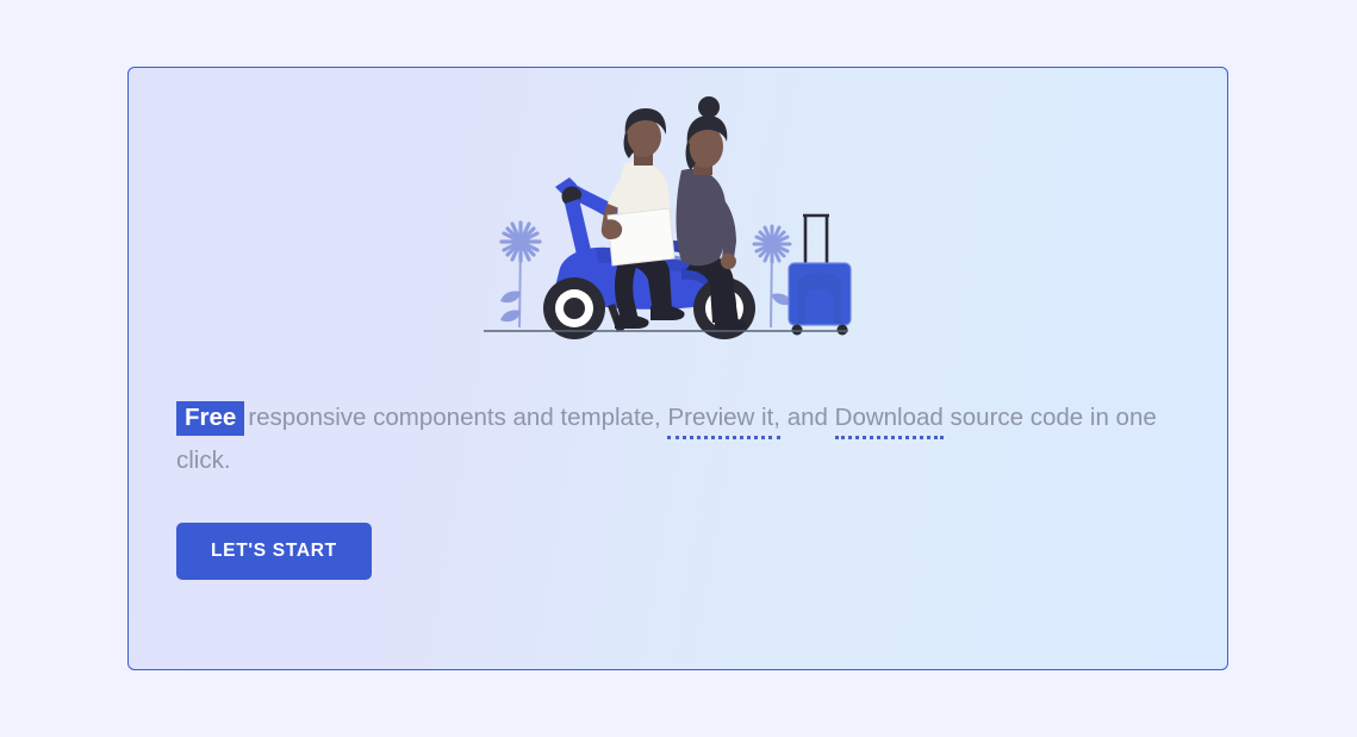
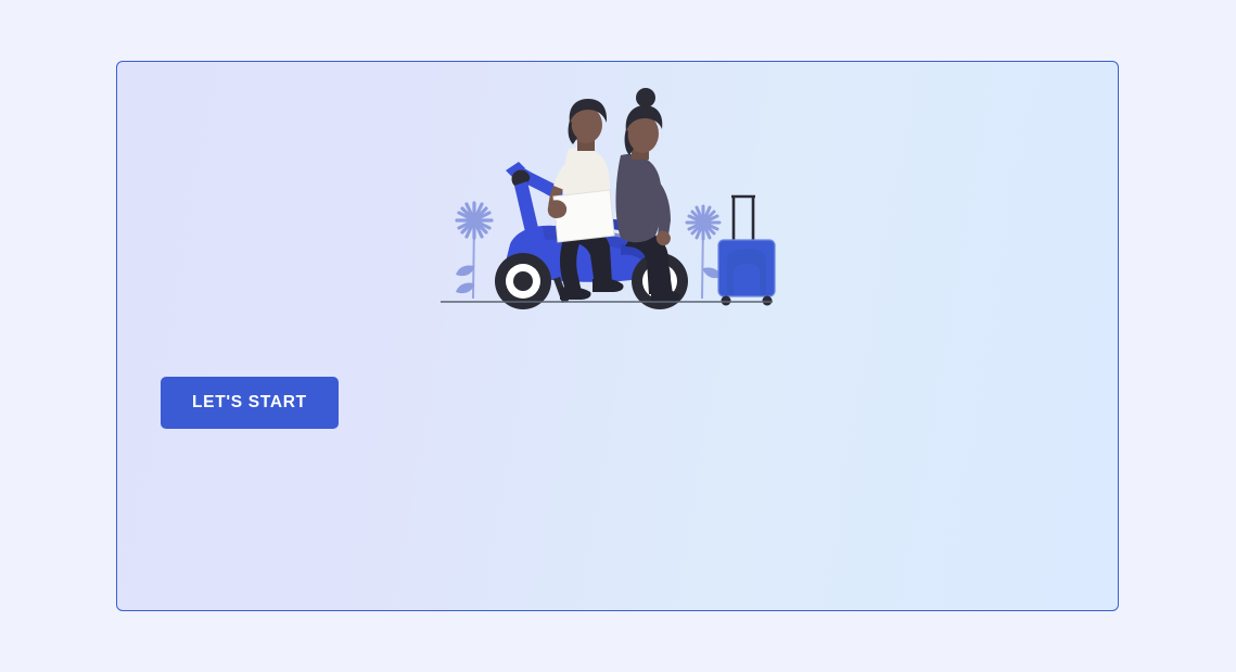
- Free responsive components and template, Preview it, and Download source code in one click.
  LET'S START
